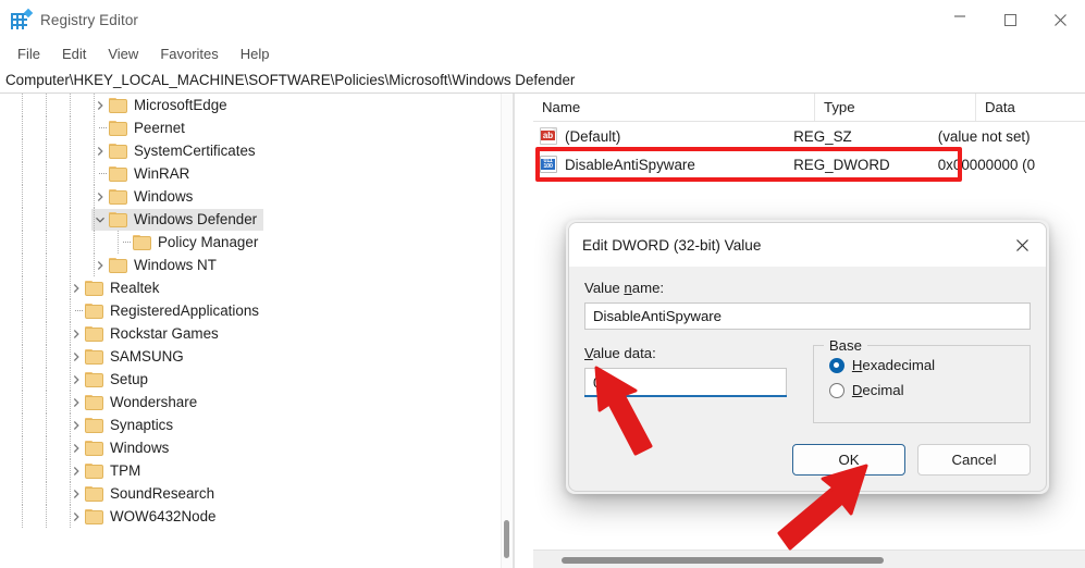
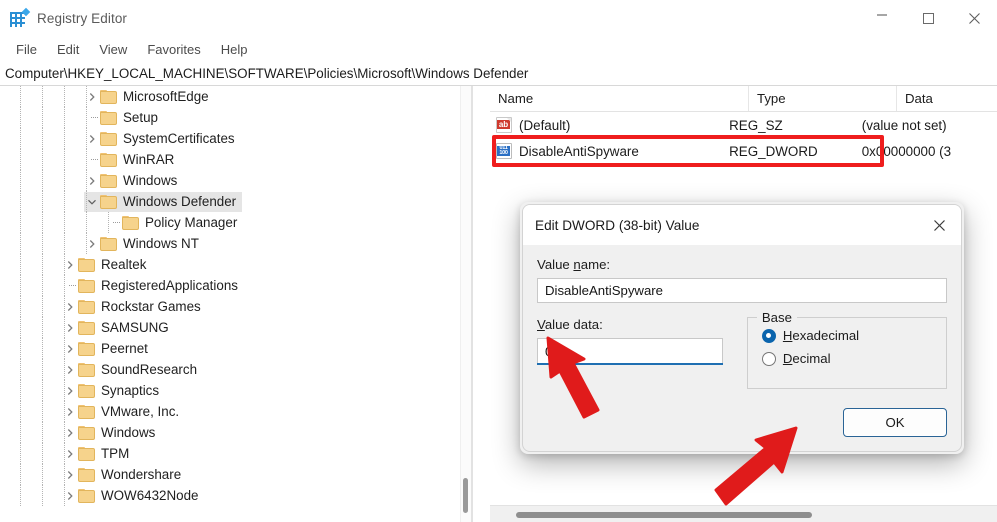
  Registry Editor
  File
  Edit
  View
  Favorites
  Help
  Computer\HKEY_LOCAL_MACHINE\SOFTWARE\Policies\Microsoft\Windows Defender
  MicrosoftEdge
- Peernet
+ Setup
  SystemCertificates
  WinRAR
  Windows
  Windows Defender
  Policy Manager
  Windows NT
  Realtek
  RegisteredApplications
  Rockstar Games
  SAMSUNG
- Setup
+ Peernet
- Wondershare
+ SoundResearch
  Synaptics
+ VMware, Inc.
  Windows
  TPM
- SoundResearch
+ Wondershare
  WOW6432Node
  Name
  Type
  Data
  ab
  (Default)
  REG_SZ
  (value not set)
  DisableAntiSpyware
  REG_DWORD
- 0x00000000 (0
+ 0x00000000 (3
- Edit DWORD (32-bit) Value
+ Edit DWORD (38-bit) Value
  Value name:
  DisableAntiSpyware
  Value data:
  Base
  Hexadecimal
  Decimal
  OK
- Cancel
